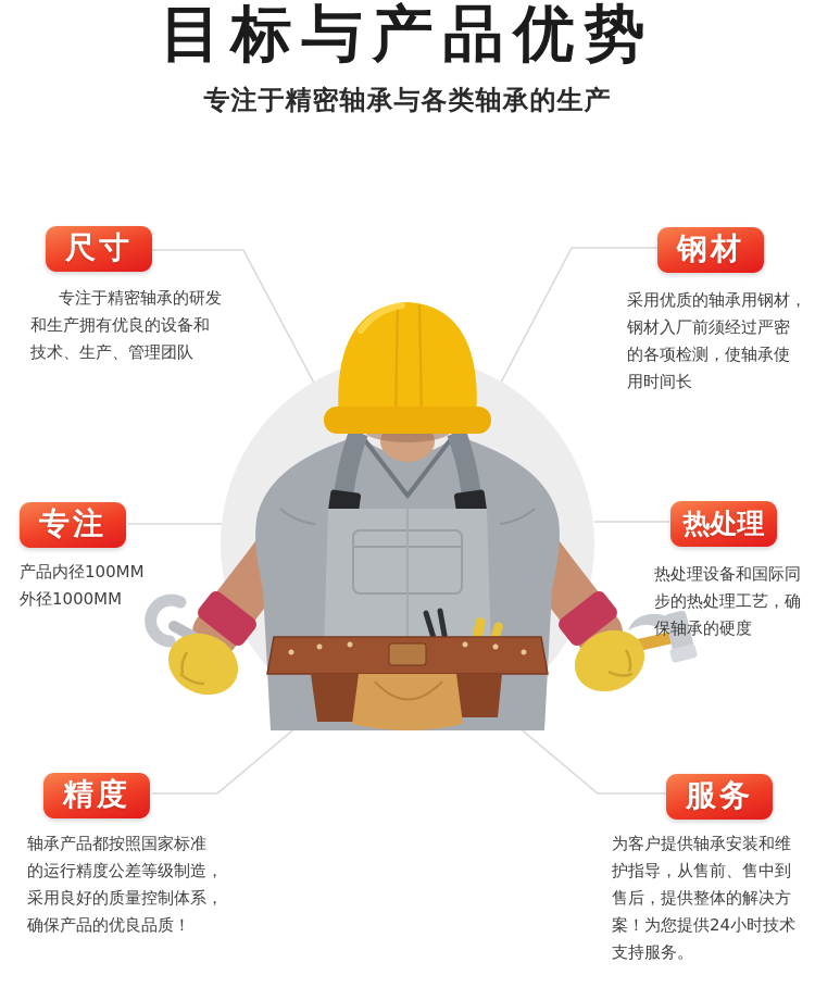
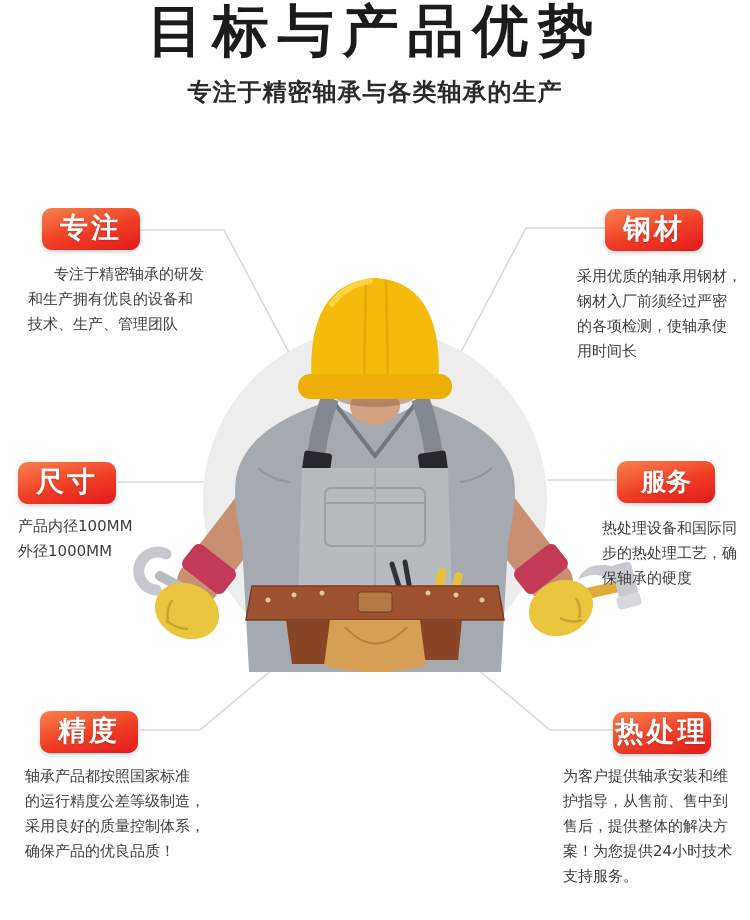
  目标与产品优势
  专注于精密轴承与各类轴承的生产
- 尺寸
+ 专注
  专注于精密轴承的研发
  和生产拥有优良的设备和
  技术、生产、管理团队
  钢材
  采用优质的轴承用钢材，
  钢材入厂前须经过严密
  的各项检测，使轴承使
  用时间长
- 专注
+ 尺寸
  产品内径100MM
  外径1000MM
- 热处理
+ 服务
  热处理设备和国际同
  步的热处理工艺，确
  保轴承的硬度
  精度
  轴承产品都按照国家标准
  的运行精度公差等级制造，
  采用良好的质量控制体系，
  确保产品的优良品质！
- 服务
+ 热处理
  为客户提供轴承安装和维
  护指导，从售前、售中到
  售后，提供整体的解决方
  案！为您提供24小时技术
  支持服务。
